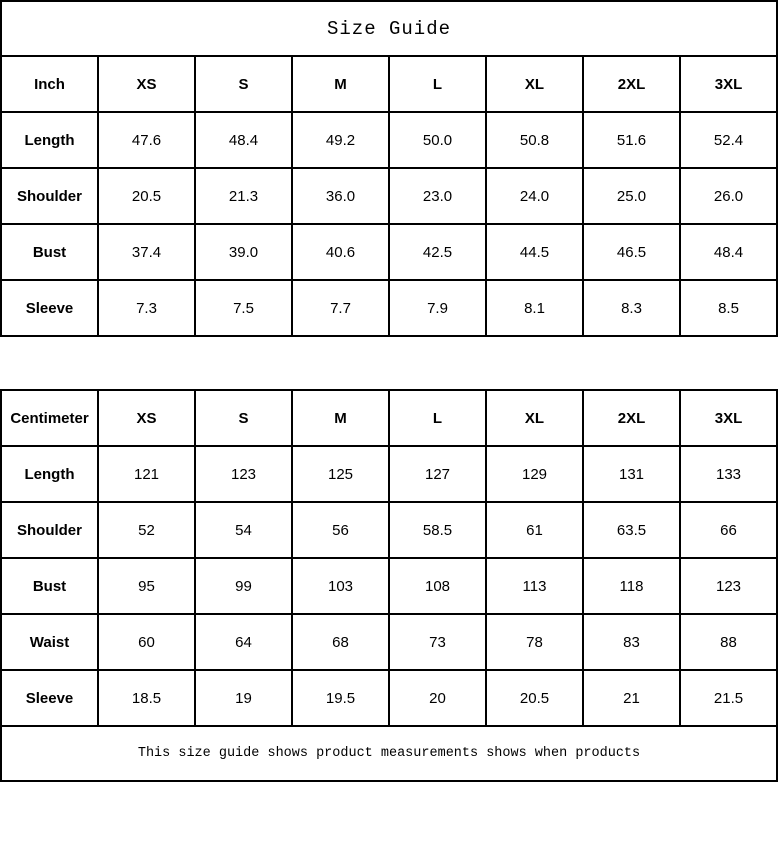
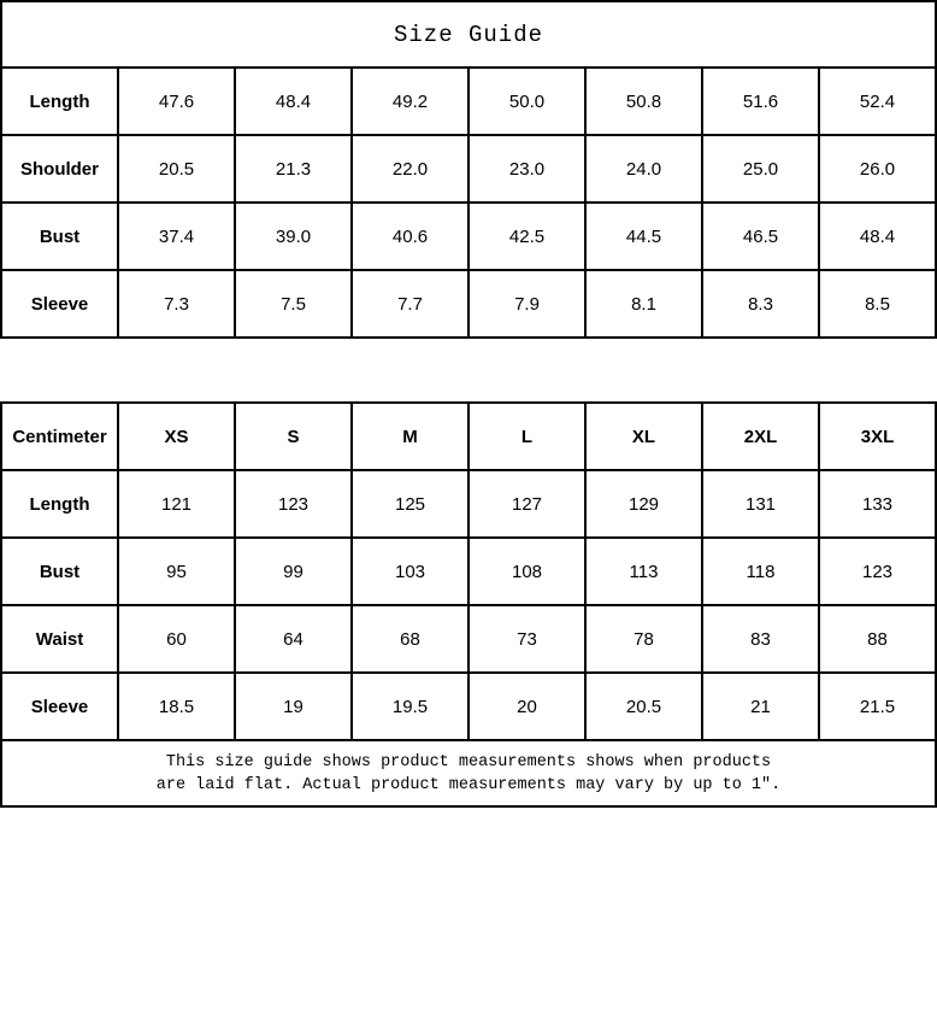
  Size Guide
- Inch	XS	S	M	L	XL	2XL	3XL
  Length	47.6	48.4	49.2	50.0	50.8	51.6	52.4
- Shoulder	20.5	21.3	36.0	23.0	24.0	25.0	26.0
+ Shoulder	20.5	21.3	22.0	23.0	24.0	25.0	26.0
  Bust	37.4	39.0	40.6	42.5	44.5	46.5	48.4
  Sleeve	7.3	7.5	7.7	7.9	8.1	8.3	8.5
  Centimeter	XS	S	M	L	XL	2XL	3XL
  Length	121	123	125	127	129	131	133
- Shoulder	52	54	56	58.5	61	63.5	66
  Bust	95	99	103	108	113	118	123
  Waist	60	64	68	73	78	83	88
  Sleeve	18.5	19	19.5	20	20.5	21	21.5
  This size guide shows product measurements shows when products
+ are laid flat. Actual product measurements may vary by up to 1″.
